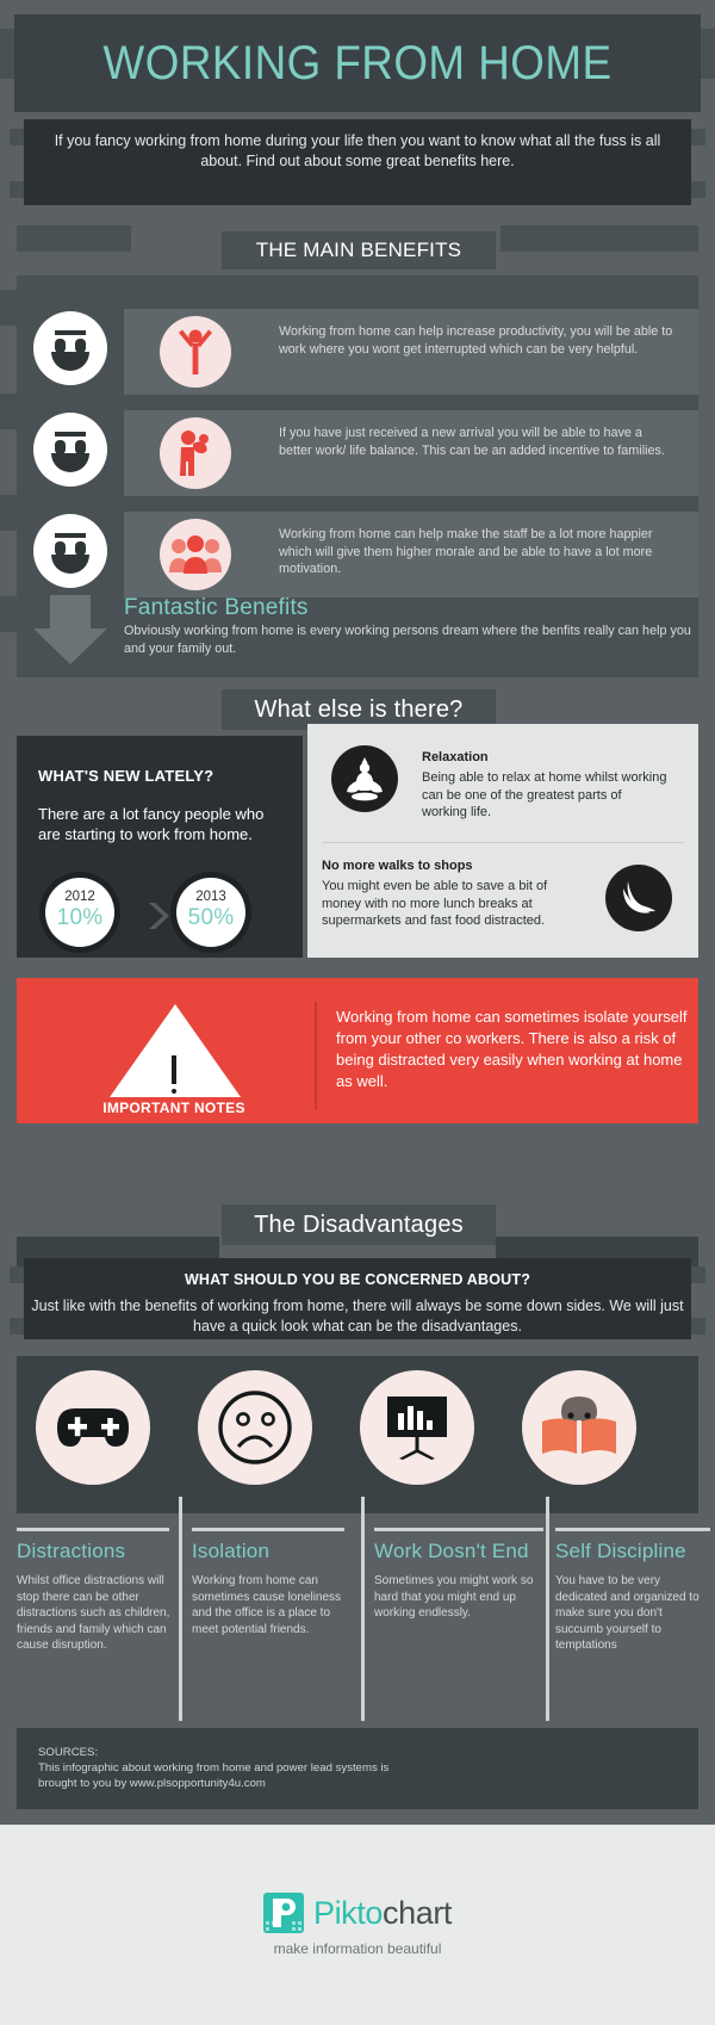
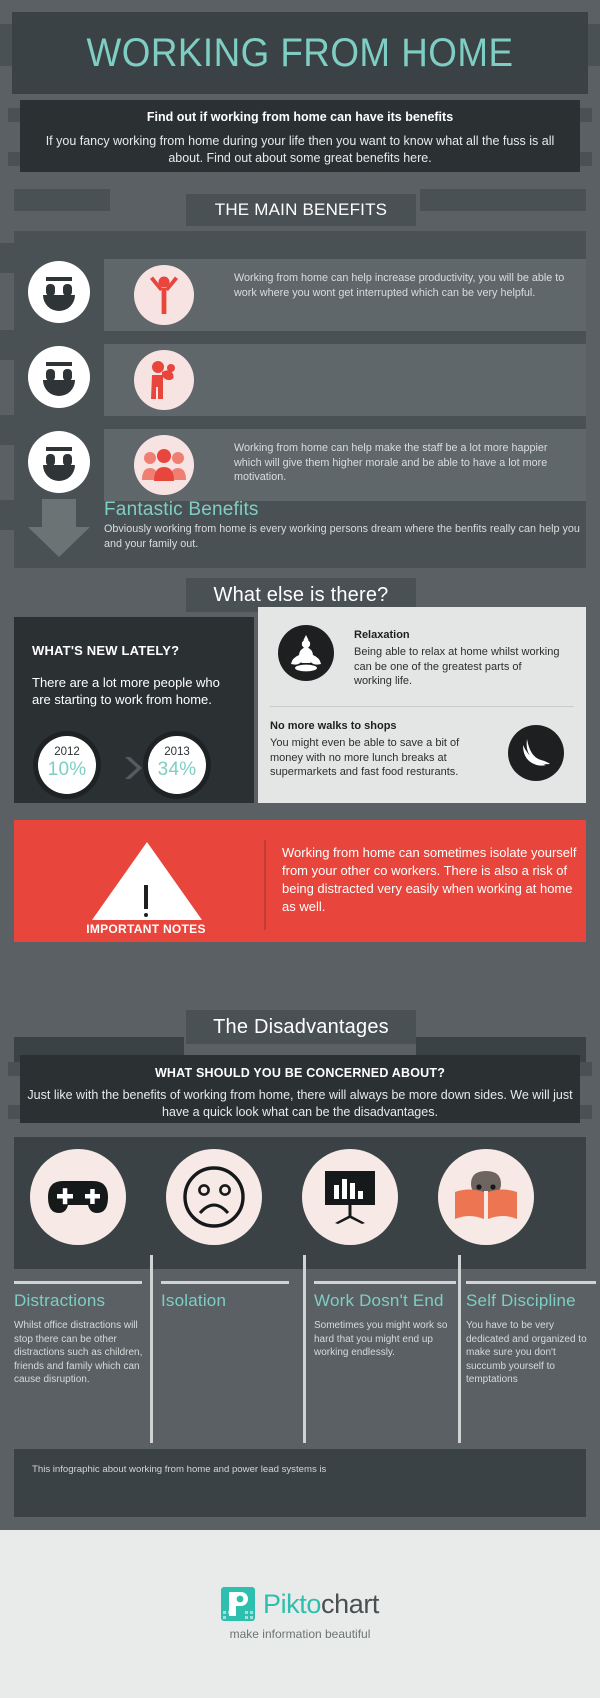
  WORKING FROM HOME
+ Find out if working from home can have its benefits
  If you fancy working from home during your life then you want to know what all the fuss is all about. Find out about some great benefits here.
  THE MAIN BENEFITS
  Working from home can help increase productivity, you will be able to work where you wont get interrupted which can be very helpful.
- If you have just received a new arrival you will be able to have a better work/ life balance. This can be an added incentive to families.
  Working from home can help make the staff be a lot more happier which will give them higher morale and be able to have a lot more motivation.
  Fantastic Benefits
  Obviously working from home is every working persons dream where the benfits really can help you and your family out.
  What else is there?
  WHAT'S NEW LATELY?
- There are a lot fancy people who are starting to work from home.
+ There are a lot more people who are starting to work from home.
  2012
  10%
  2013
- 50%
+ 34%
  Relaxation
  Being able to relax at home whilst working can be one of the greatest parts of working life.
  No more walks to shops
- You might even be able to save a bit of money with no more lunch breaks at supermarkets and fast food distracted.
+ You might even be able to save a bit of money with no more lunch breaks at supermarkets and fast food resturants.
  IMPORTANT NOTES
  Working from home can sometimes isolate yourself from your other co workers. There is also a risk of being distracted very easily when working at home as well.
  The Disadvantages
  WHAT SHOULD YOU BE CONCERNED ABOUT?
- Just like with the benefits of working from home, there will always be some down sides. We will just have a quick look what can be the disadvantages.
+ Just like with the benefits of working from home, there will always be more down sides. We will just have a quick look what can be the disadvantages.
  Distractions
  Whilst office distractions will stop there can be other distractions such as children, friends and family which can cause disruption.
  Isolation
- Working from home can sometimes cause loneliness and the office is a place to meet potential friends.
  Work Dosn't End
  Sometimes you might work so hard that you might end up working endlessly.
  Self Discipline
  You have to be very dedicated and organized to make sure you don't succumb yourself to temptations
- SOURCES:
  This infographic about working from home and power lead systems is
- brought to you by www.plsopportunity4u.com
  Piktochart
  make information beautiful
